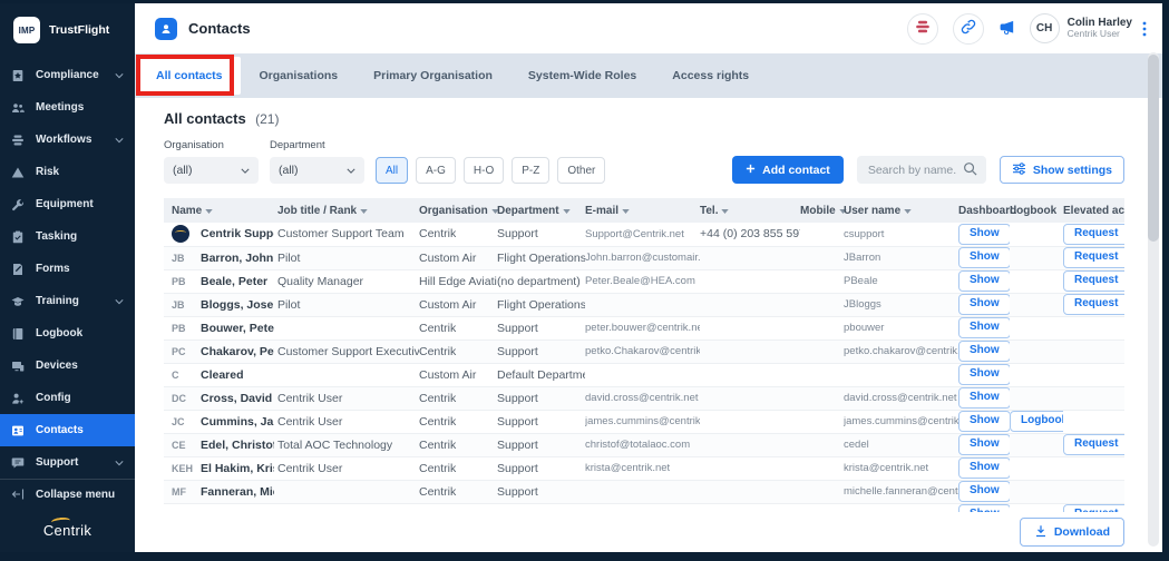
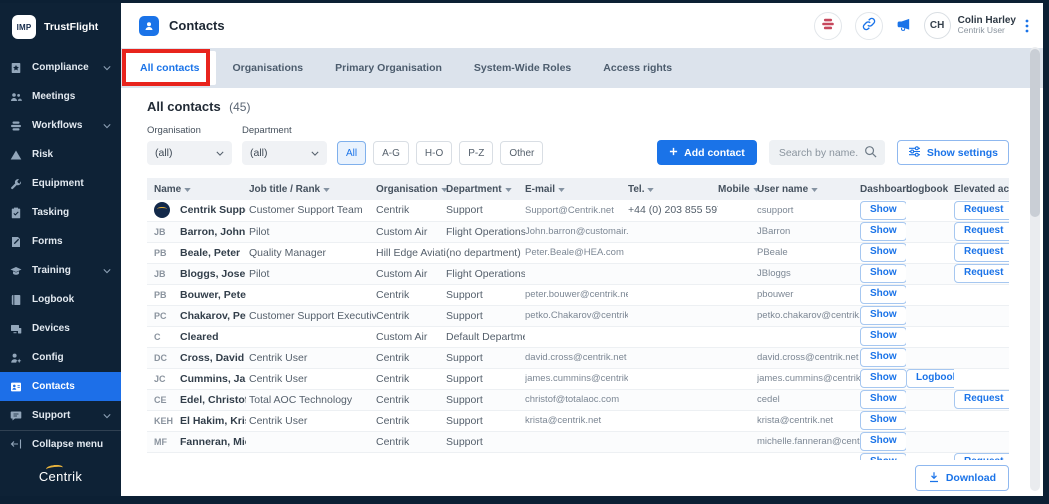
  IMP
  TrustFlight
  Compliance
  Meetings
  Workflows
  Risk
  Equipment
  Tasking
  Forms
  Training
  Logbook
  Devices
  Config
  Contacts
  Support
  Collapse menu
  Centrik
  Contacts
  CH
  Colin Harley
  Centrik User
  All contacts
  Organisations
  Primary Organisation
  System-Wide Roles
  Access rights
- All contacts (21)
+ All contacts (45)
  Organisation
  (all)
  Department
  (all)
  All
  A-G
  H-O
  P-Z
  Other
  Add contact
  Search by name.
  Show settings
  Name	Job title / Rank	Organisation	Department	E-mail	Tel.	Mobile	User name	Dashboar	Logbook	Elevated ac
  Centrik Supp	Customer Support Team	Centrik	Support	Support@Centrik.net	+44 (0) 203 855 59		csupport	Show		Request
  JB Barron, John	Pilot	Custom Air	Flight Operations	John.barron@customair.			JBarron	Show		Request
  PB Beale, Peter	Quality Manager	Hill Edge Aviati	(no department)	Peter.Beale@HEA.com			PBeale	Show		Request
  JB Bloggs, Jose	Pilot	Custom Air	Flight Operations				JBloggs	Show		Request
  PB Bouwer, Pete		Centrik	Support	peter.bouwer@centrik.n			pbouwer	Show
  PC Chakarov, Pe	Customer Support Executiv	Centrik	Support	petko.Chakarov@centrik			petko.chakarov@centrik	Show
  C Cleared		Custom Air	Default Departm					Show
  DC Cross, David	Centrik User	Centrik	Support	david.cross@centrik.net			david.cross@centrik.net	Show
  JC Cummins, Ja	Centrik User	Centrik	Support	james.cummins@centrik			james.cummins@centrik	Show	Logboo
  CE Edel, Christo	Total AOC Technology	Centrik	Support	christof@totalaoc.com			cedel	Show		Request
  KEH El Hakim, Kri	Centrik User	Centrik	Support	krista@centrik.net			krista@centrik.net	Show
  MF Fanneran, Mi		Centrik	Support				michelle.fanneran@cent	Show
  Download
